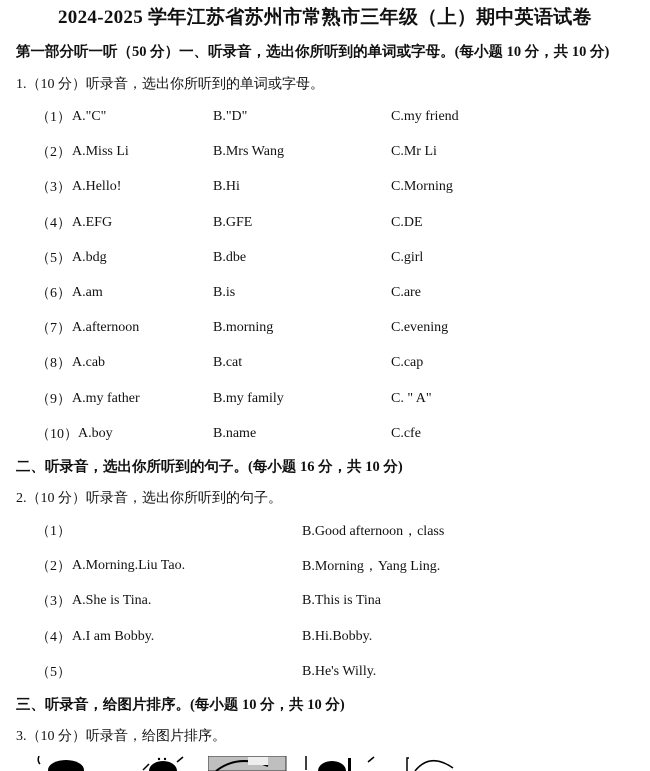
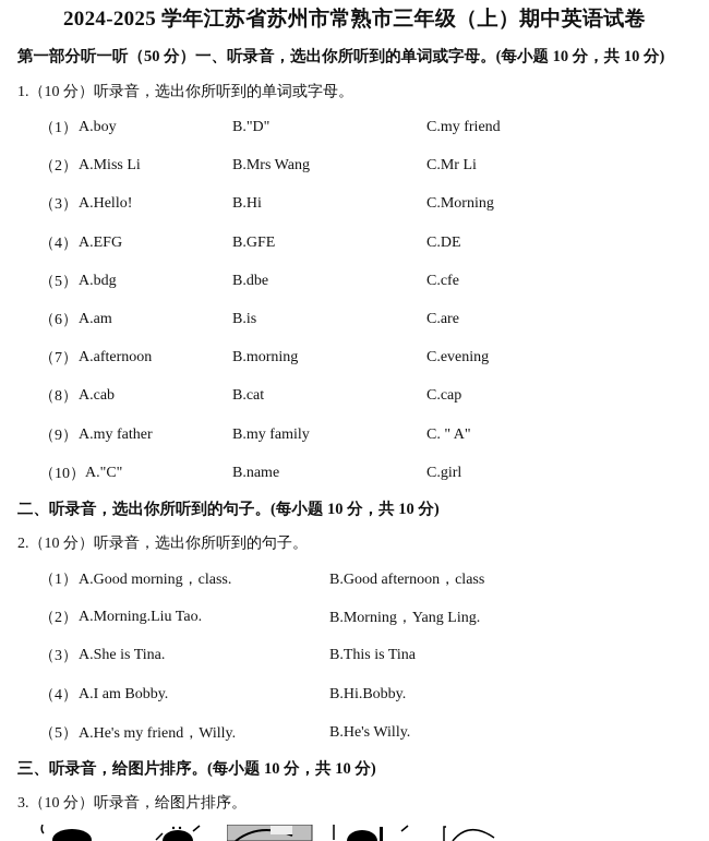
  2024-2025 学年江苏省苏州市常熟市三年级（上）期中英语试卷
  第一部分听一听（50 分）一、听录音，选出你所听到的单词或字母。(每小题 10 分，共 10 分)
  1.（10 分）听录音，选出你所听到的单词或字母。
  （1）
- A."C"
+ A.boy
  B."D"
  C.my friend
  （2）
  A.Miss Li
  B.Mrs Wang
  C.Mr Li
  （3）
  A.Hello!
  B.Hi
  C.Morning
  （4）
  A.EFG
  B.GFE
  C.DE
  （5）
  A.bdg
  B.dbe
- C.girl
+ C.cfe
  （6）
  A.am
  B.is
  C.are
  （7）
  A.afternoon
  B.morning
  C.evening
  （8）
  A.cab
  B.cat
  C.cap
  （9）
  A.my father
  B.my family
  C. " A"
  （10）
- A.boy
+ A."C"
  B.name
- C.cfe
+ C.girl
- 二、听录音，选出你所听到的句子。(每小题 16 分，共 10 分)
+ 二、听录音，选出你所听到的句子。(每小题 10 分，共 10 分)
  2.（10 分）听录音，选出你所听到的句子。
  （1）
+ A.Good morning，class.
  B.Good afternoon，class
  （2）
  A.Morning.Liu Tao.
  B.Morning，Yang Ling.
  （3）
  A.She is Tina.
  B.This is Tina
  （4）
  A.I am Bobby.
  B.Hi.Bobby.
  （5）
+ A.He's my friend，Willy.
  B.He's Willy.
  三、听录音，给图片排序。(每小题 10 分，共 10 分)
  3.（10 分）听录音，给图片排序。
